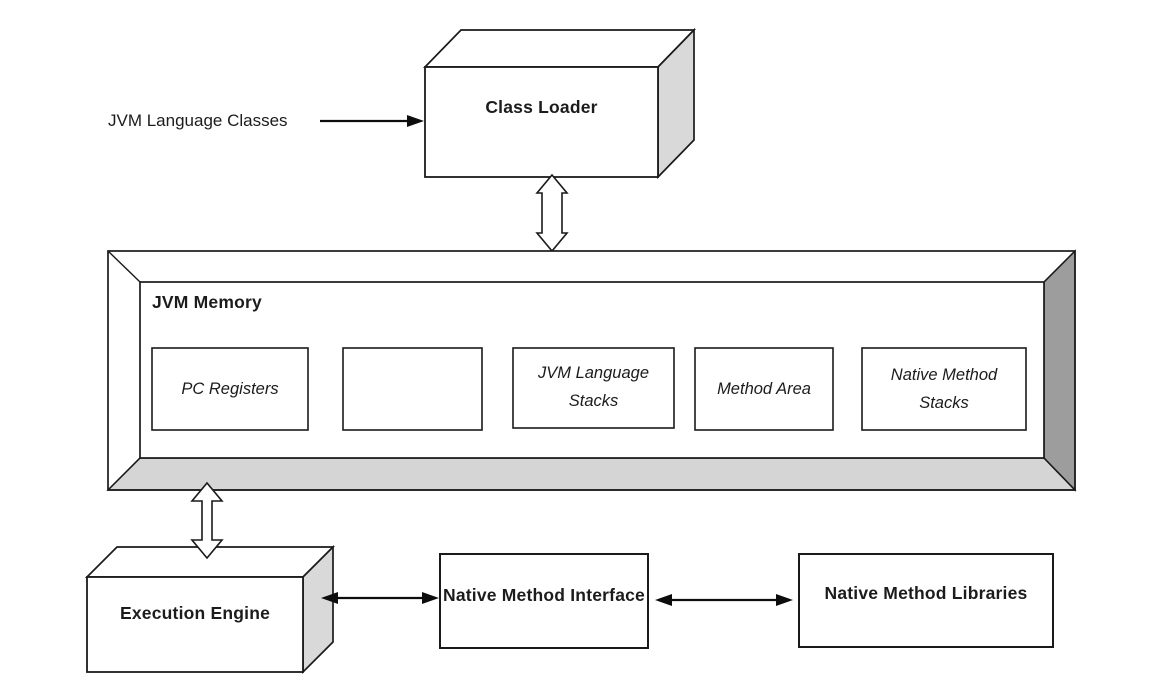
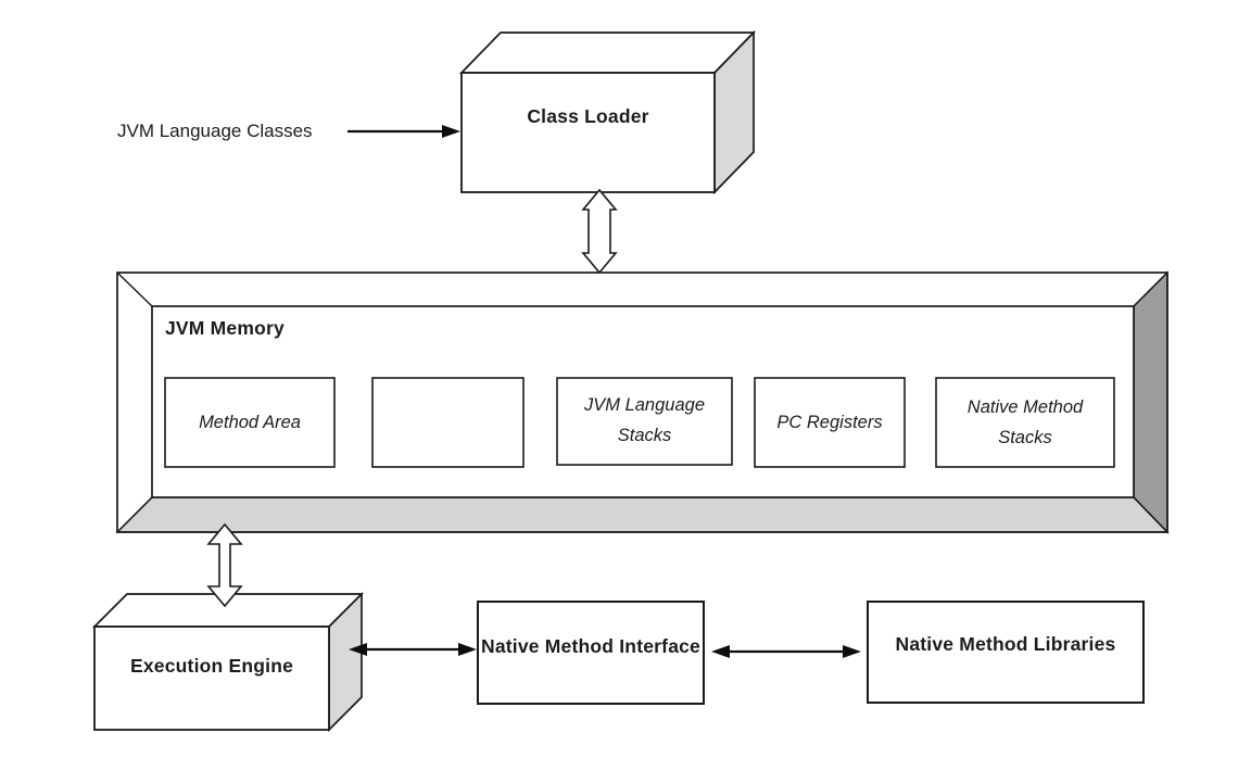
  JVM Language Classes
  Class Loader
  JVM Memory
- PC Registers
+ Method Area
  JVM Language
  Stacks
- Method Area
+ PC Registers
  Native Method
  Stacks
  Execution Engine
  Native Method Interface
  Native Method Libraries
